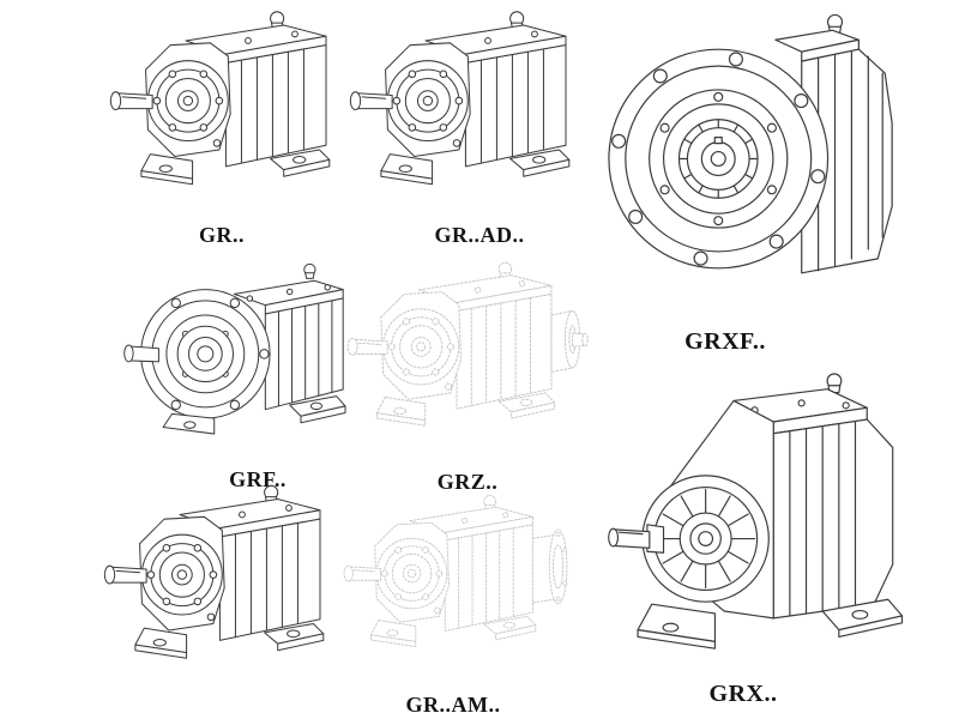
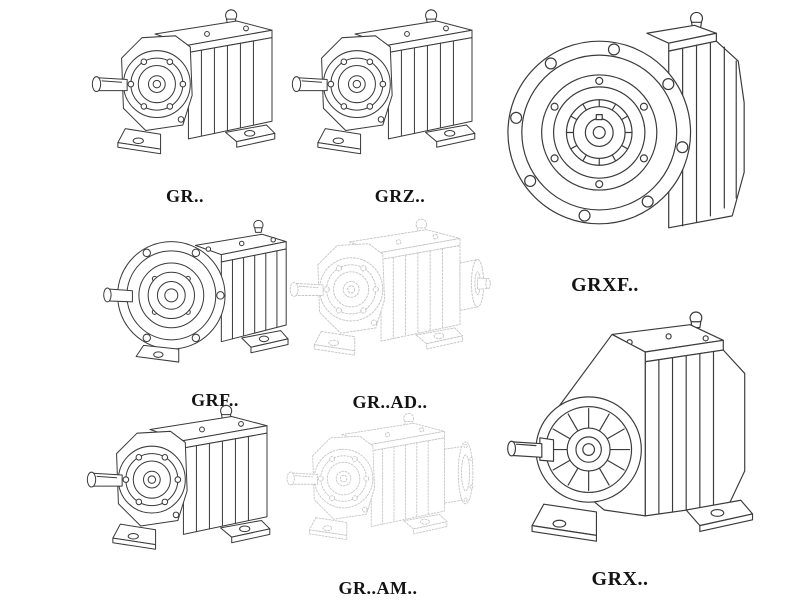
  GR..
- GR..AD..
+ GRZ..
  GRXF..
  GRF..
- GRZ..
+ GR..AD..
  GR..AM..
  GRX..
